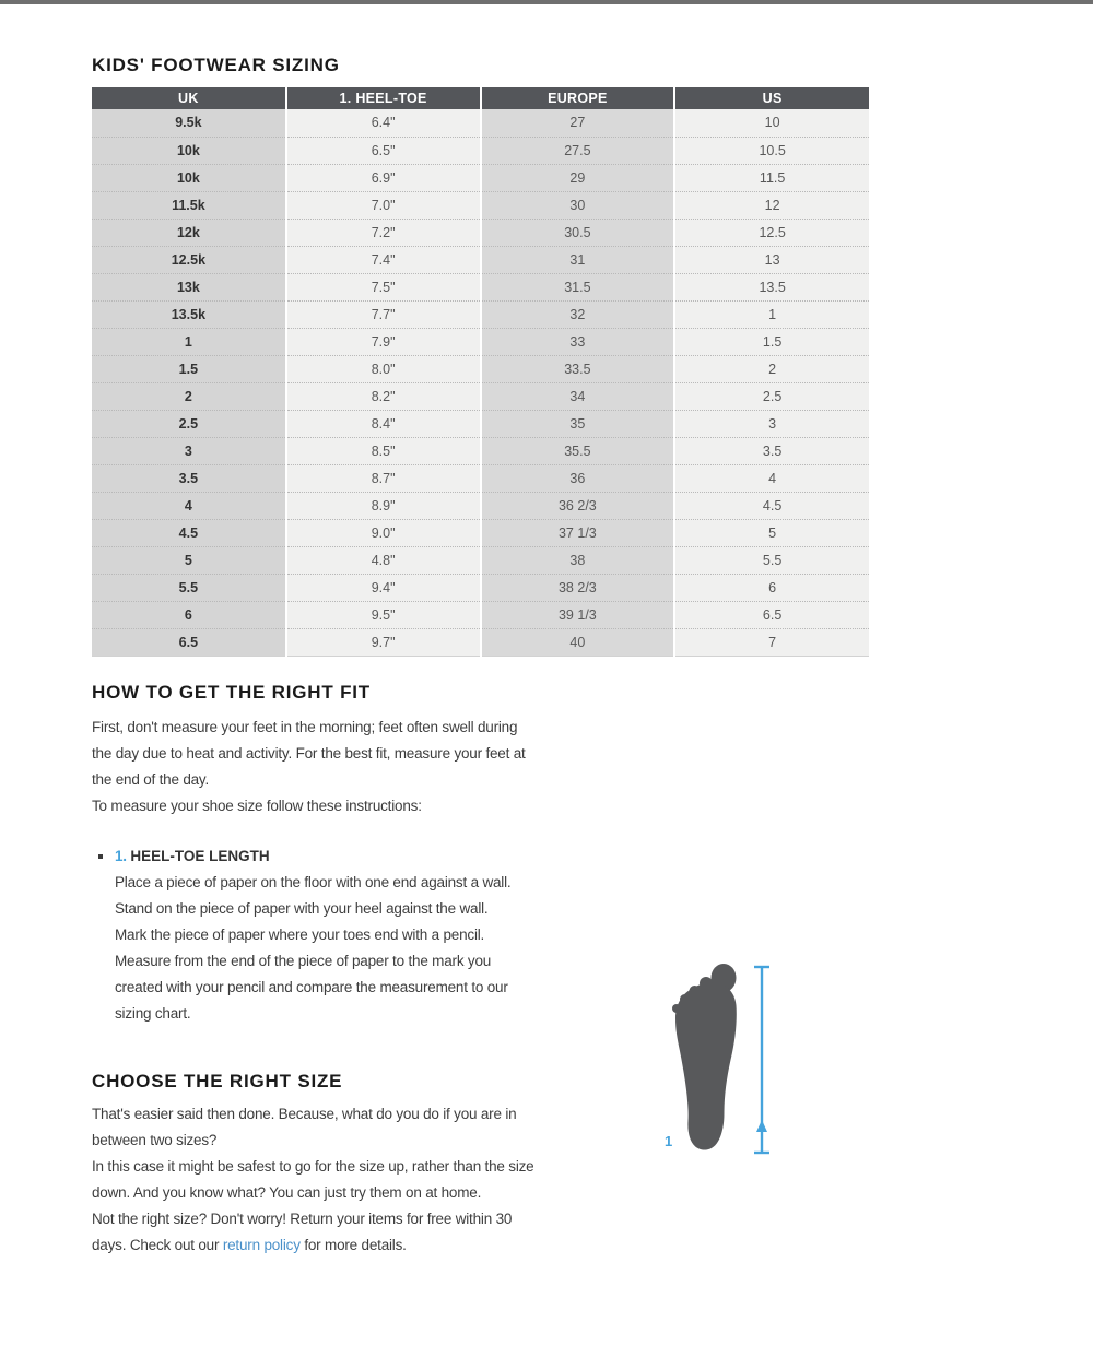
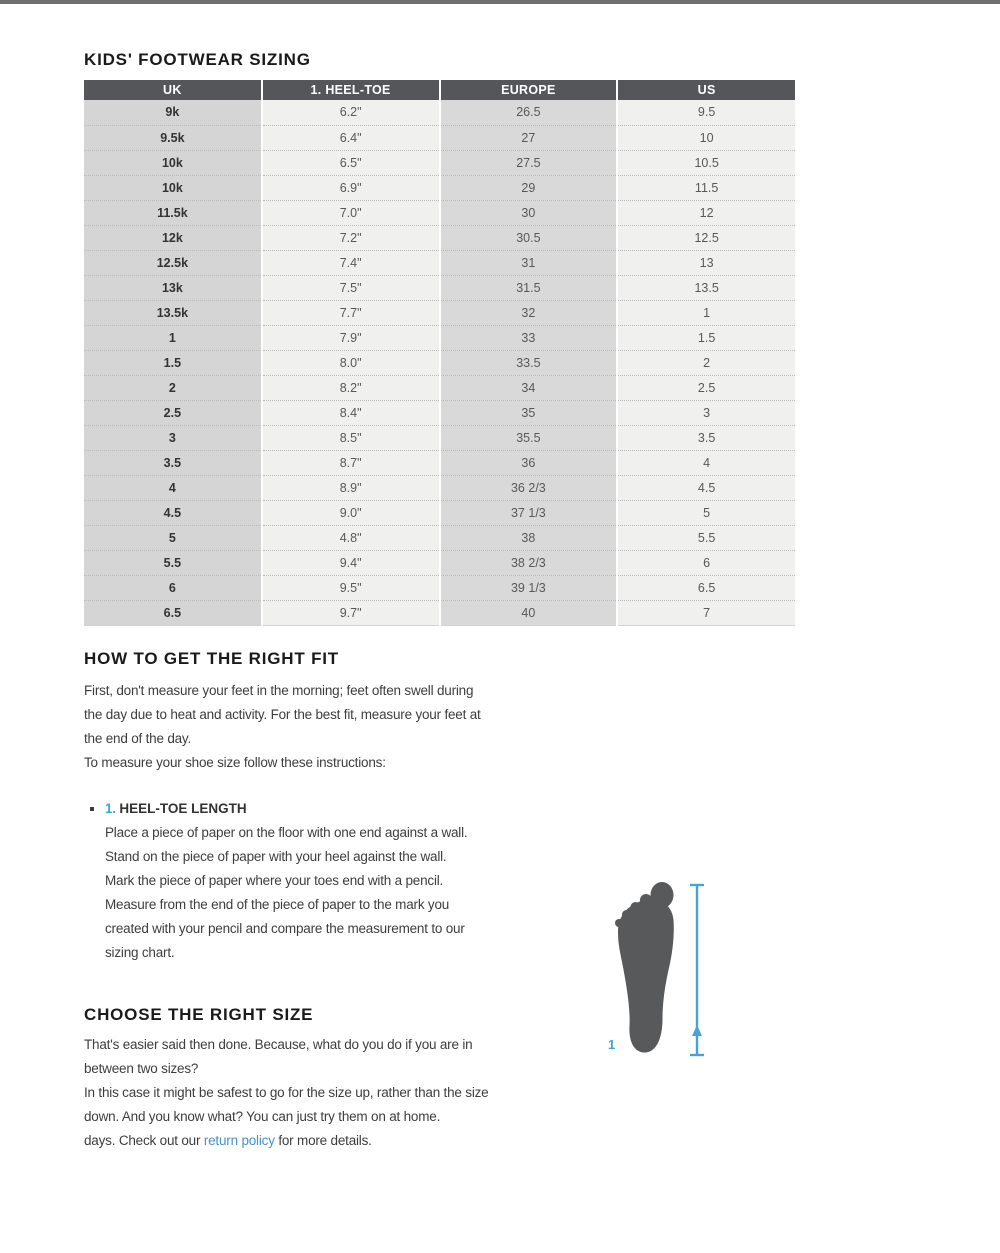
  KIDS' FOOTWEAR SIZING
  UK	1. HEEL-TOE	EUROPE	US
+ 9k	6.2"	26.5	9.5
  9.5k	6.4"	27	10
  10k	6.5"	27.5	10.5
  10k	6.9"	29	11.5
  11.5k	7.0"	30	12
  12k	7.2"	30.5	12.5
  12.5k	7.4"	31	13
  13k	7.5"	31.5	13.5
  13.5k	7.7"	32	1
  1	7.9"	33	1.5
  1.5	8.0"	33.5	2
  2	8.2"	34	2.5
  2.5	8.4"	35	3
  3	8.5"	35.5	3.5
  3.5	8.7"	36	4
  4	8.9"	36 2/3	4.5
  4.5	9.0"	37 1/3	5
  5	4.8"	38	5.5
  5.5	9.4"	38 2/3	6
  6	9.5"	39 1/3	6.5
  6.5	9.7"	40	7
  HOW TO GET THE RIGHT FIT
  First, don't measure your feet in the morning; feet often swell during
  the day due to heat and activity. For the best fit, measure your feet at
  the end of the day.
  To measure your shoe size follow these instructions:
  1. HEEL-TOE LENGTH
  Place a piece of paper on the floor with one end against a wall.
  Stand on the piece of paper with your heel against the wall.
  Mark the piece of paper where your toes end with a pencil.
  Measure from the end of the piece of paper to the mark you
  created with your pencil and compare the measurement to our
  sizing chart.
  CHOOSE THE RIGHT SIZE
  That's easier said then done. Because, what do you do if you are in
  between two sizes?
  In this case it might be safest to go for the size up, rather than the size
  down. And you know what? You can just try them on at home.
- Not the right size? Don't worry! Return your items for free within 30
  days. Check out our return policy for more details.
  1
